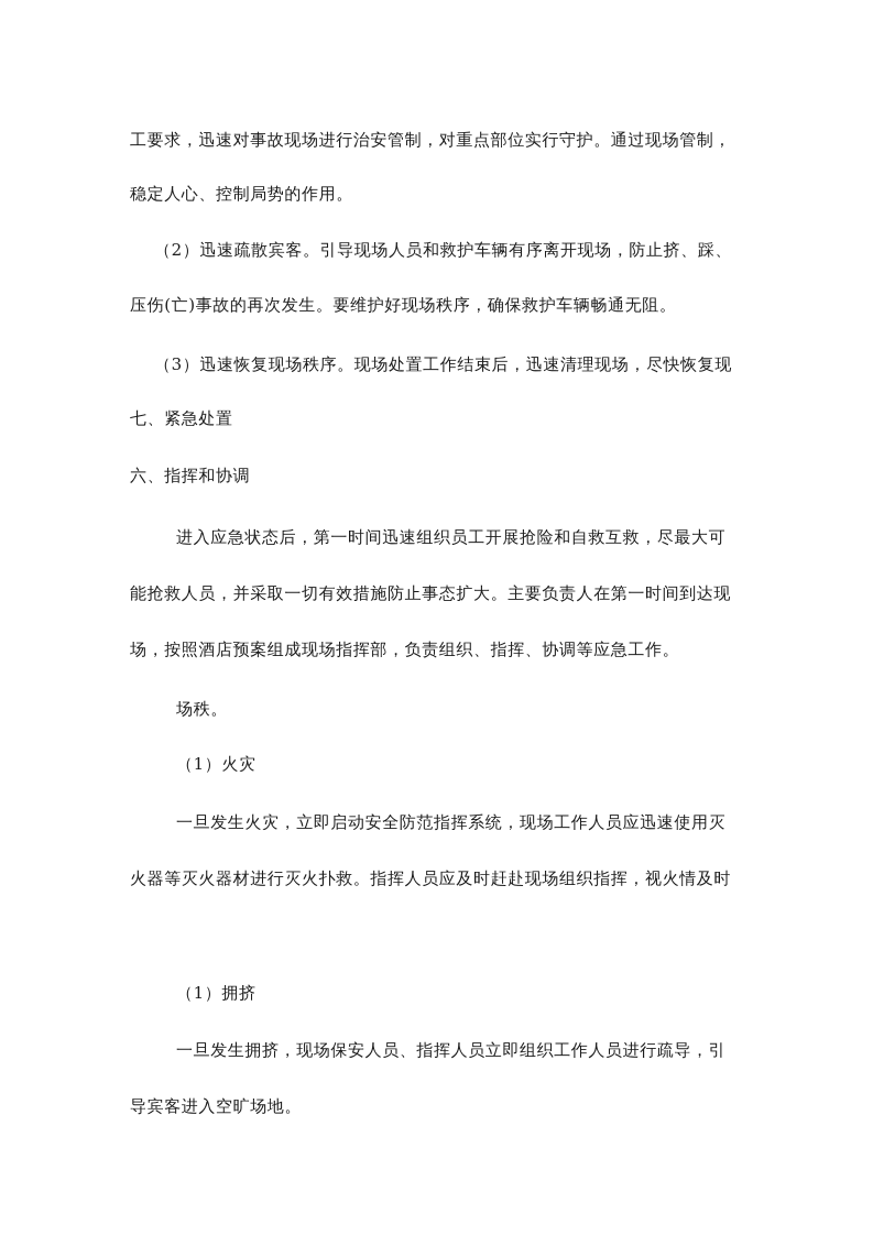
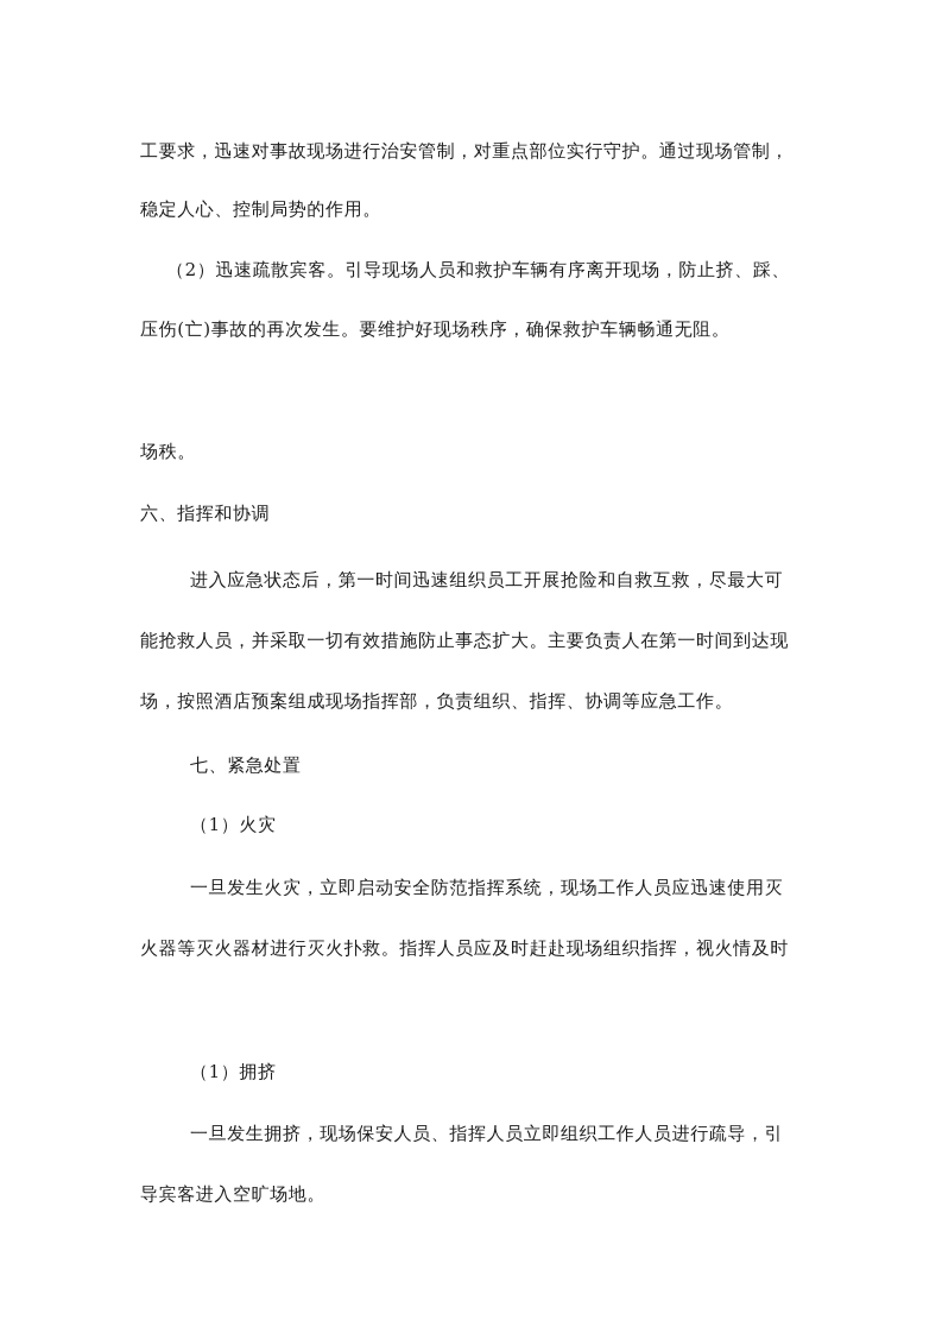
  工要求，迅速对事故现场进行治安管制，对重点部位实行守护。通过现场管制，
  稳定人心、控制局势的作用。
  （2）迅速疏散宾客。引导现场人员和救护车辆有序离开现场，防止挤、踩、
  压伤(亡)事故的再次发生。要维护好现场秩序，确保救护车辆畅通无阻。
- （3）迅速恢复现场秩序。现场处置工作结束后，迅速清理现场，尽快恢复现
- 七、紧急处置
+ 场秩。
  六、指挥和协调
  进入应急状态后，第一时间迅速组织员工开展抢险和自救互救，尽最大可
  能抢救人员，并采取一切有效措施防止事态扩大。主要负责人在第一时间到达现
  场，按照酒店预案组成现场指挥部，负责组织、指挥、协调等应急工作。
- 场秩。
+ 七、紧急处置
  （1）火灾
  一旦发生火灾，立即启动安全防范指挥系统，现场工作人员应迅速使用灭
  火器等灭火器材进行灭火扑救。指挥人员应及时赶赴现场组织指挥，视火情及时
  （1）拥挤
  一旦发生拥挤，现场保安人员、指挥人员立即组织工作人员进行疏导，引
  导宾客进入空旷场地。
